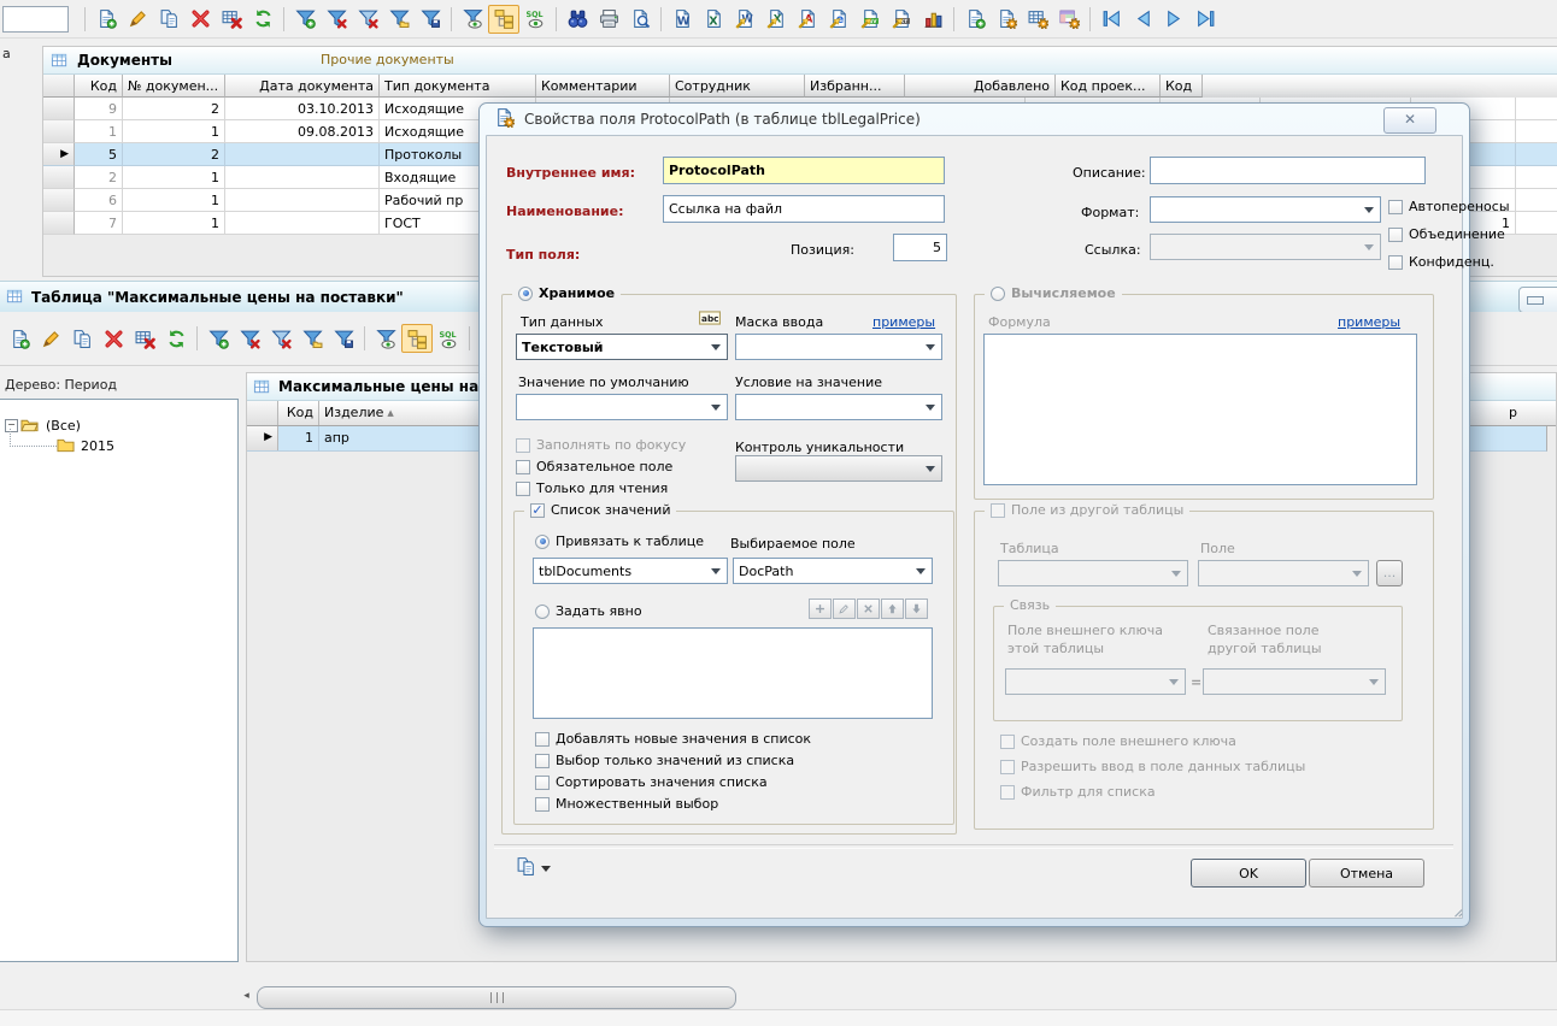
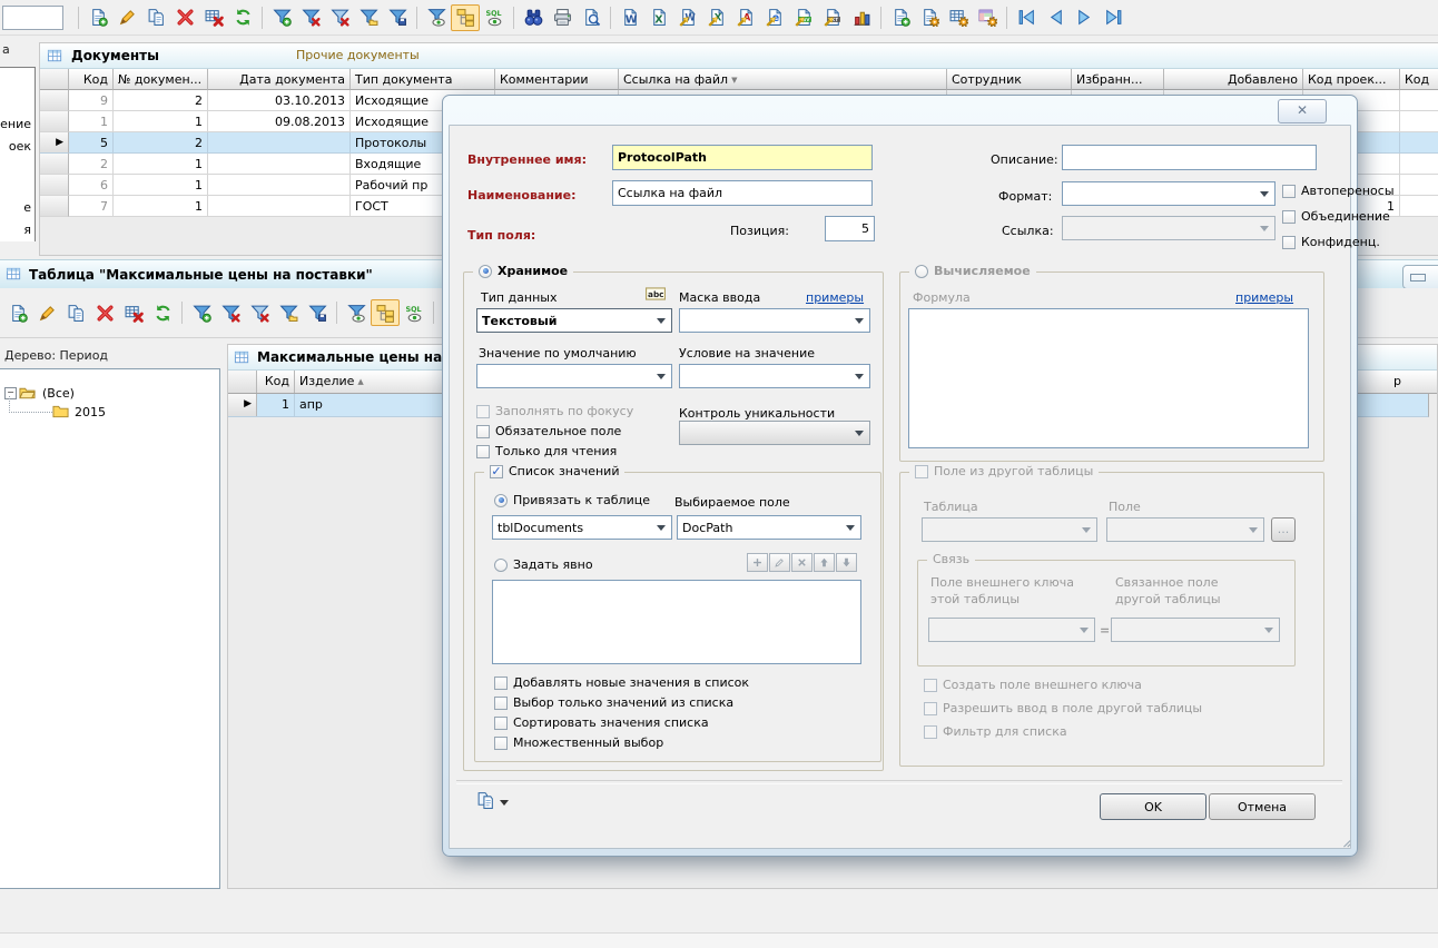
  SQL
  W
  X
  W
  X
  A
  e
  а
+ ение
+ оек
+ е
+ я
  Документы
  Прочие документы
  Код
  № докумен...
  Дата документа
  Тип документа
  Комментарии
+ Ссылка на файл ▼
  Сотрудник
  Избранн...
  Добавлено
  Код проек...
  Код
  9
  2
  03.10.2013
  Исходящие
  1
  1
  09.08.2013
  Исходящие
  ▶
  5
  2
  Протоколы
  2
  1
  Входящие
  6
  1
  Рабочий пр
  7
  1
  ГОСТ
  1
  Таблица "Максимальные цены на поставки"
  SQL
  Дерево: Период
  −
  (Все)
  2015
  Максимальные цены на
  Код
  Изделие ▲
  р
  ▶
  1
  апр
- ◂
- Свойства поля ProtocolPath (в таблице tblLegalPrice)
  ✕
  Внутреннее имя:
  ProtocolPath
  Описание:
  Наименование:
  Ссылка на файл
  Формат:
  Автопереносы
  Тип поля:
  Позиция:
  5
  Ссылка:
  Объединение
  Конфиденц.
  Хранимое
  Тип данных
  abc
  Маска ввода
  примеры
  Текстовый
  Значение по умолчанию
  Условие на значение
  Заполнять по фокусу
  Контроль уникальности
  Обязательное поле
  Только для чтения
  Список значений
  Привязать к таблице
  Выбираемое поле
  tblDocuments
  DocPath
  Задать явно
  Добавлять новые значения в список
  Выбор только значений из списка
  Сортировать значения списка
  Множественный выбор
  Вычисляемое
  Формула
  примеры
  Поле из другой таблицы
  Таблица
  Поле
  ...
  Связь
  Поле внешнего ключа
  этой таблицы
  Связанное поле
  другой таблицы
  =
  Создать поле внешнего ключа
- Разрешить ввод в поле данных таблицы
+ Разрешить ввод в поле другой таблицы
  Фильтр для списка
  OK
  Отмена
